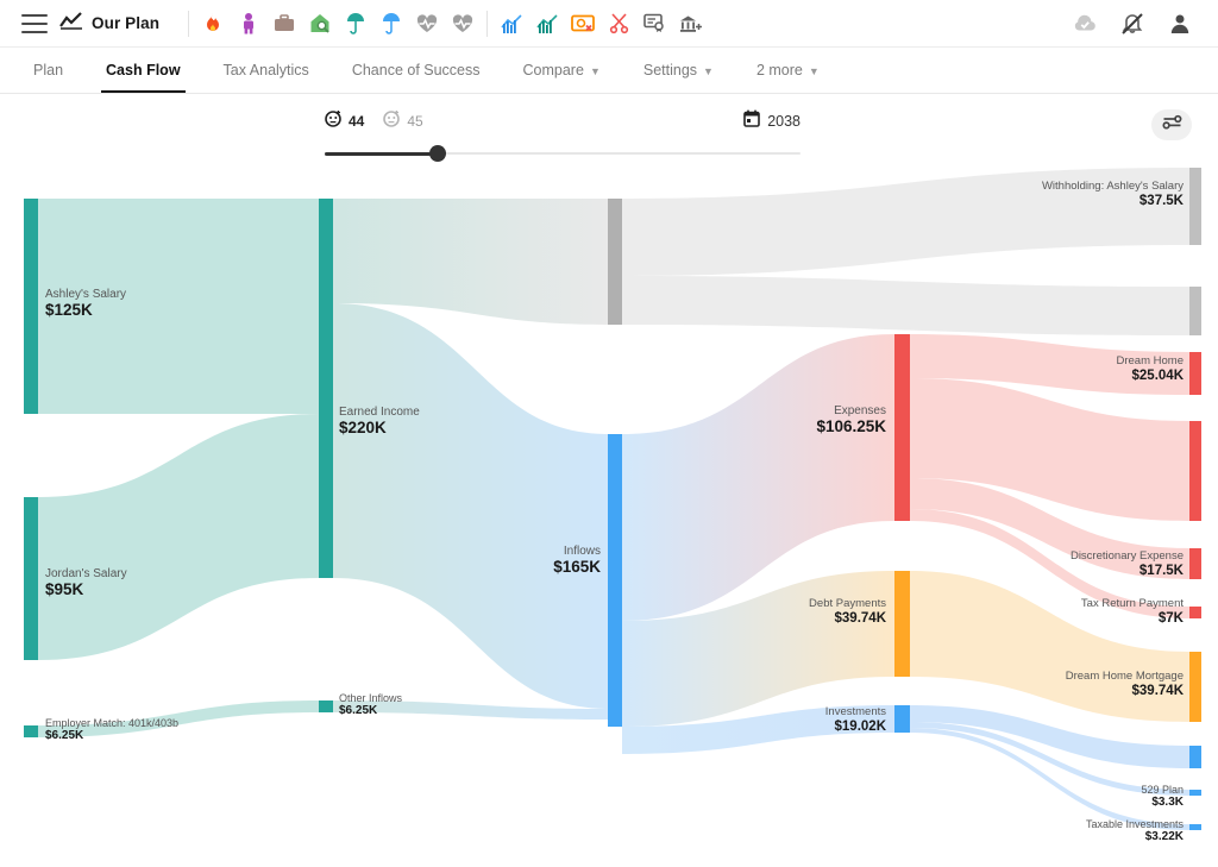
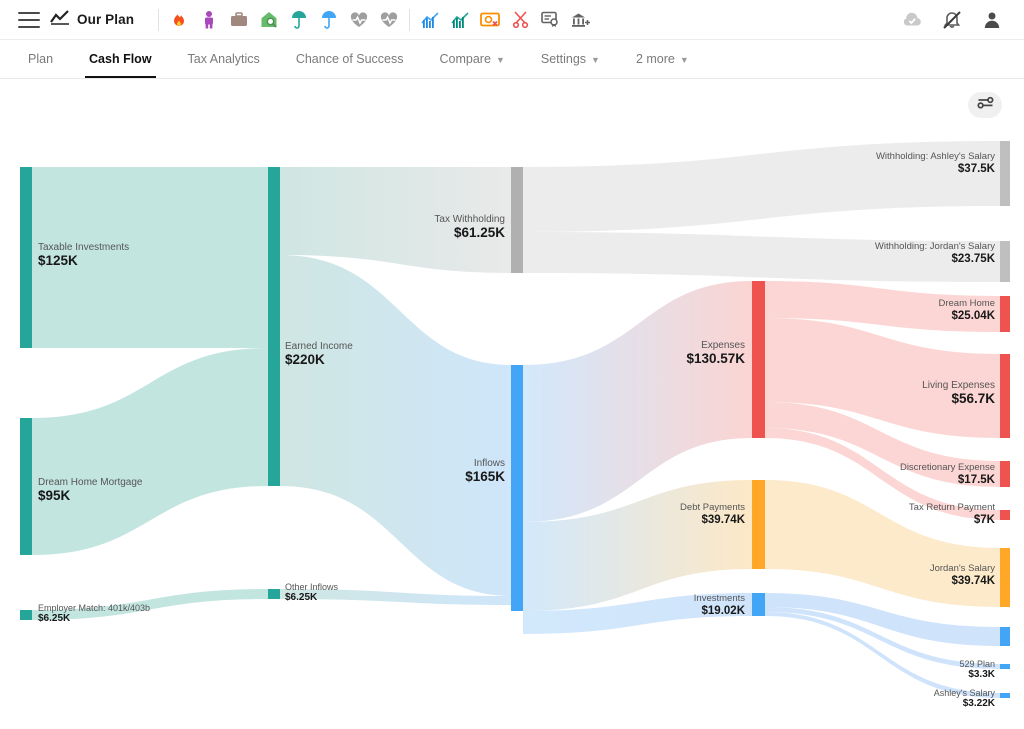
  Our Plan
  Plan
  Cash Flow
  Tax Analytics
  Chance of Success
  Compare
  ▼
  Settings
  ▼
  2 more
  ▼
- 44
- 45
- 2038
- Ashley's Salary
+ Taxable Investments
  $125K
- Jordan's Salary
+ Dream Home Mortgage
  $95K
  Employer Match: 401k/403b
  $6.25K
  Earned Income
  $220K
  Other Inflows
  $6.25K
+ Tax Withholding
+ $61.25K
  Inflows
  $165K
  Expenses
- $106.25K
+ $130.57K
  Debt Payments
  $39.74K
  Investments
  $19.02K
  Withholding: Ashley's Salary
  $37.5K
+ Withholding: Jordan's Salary
+ $23.75K
  Dream Home
  $25.04K
+ Living Expenses
+ $56.7K
  Discretionary Expense
  $17.5K
  Tax Return Payment
  $7K
- Dream Home Mortgage
+ Jordan's Salary
  $39.74K
  529 Plan
  $3.3K
- Taxable Investments
+ Ashley's Salary
  $3.22K
